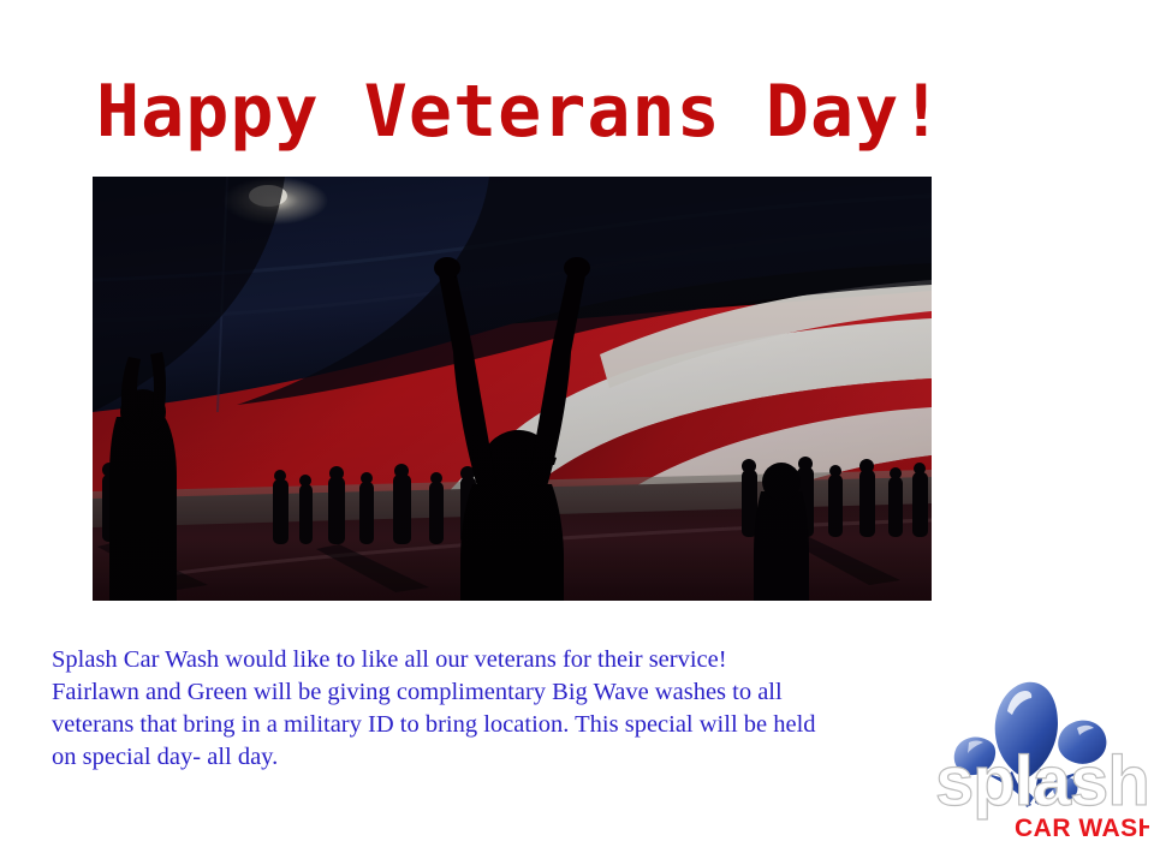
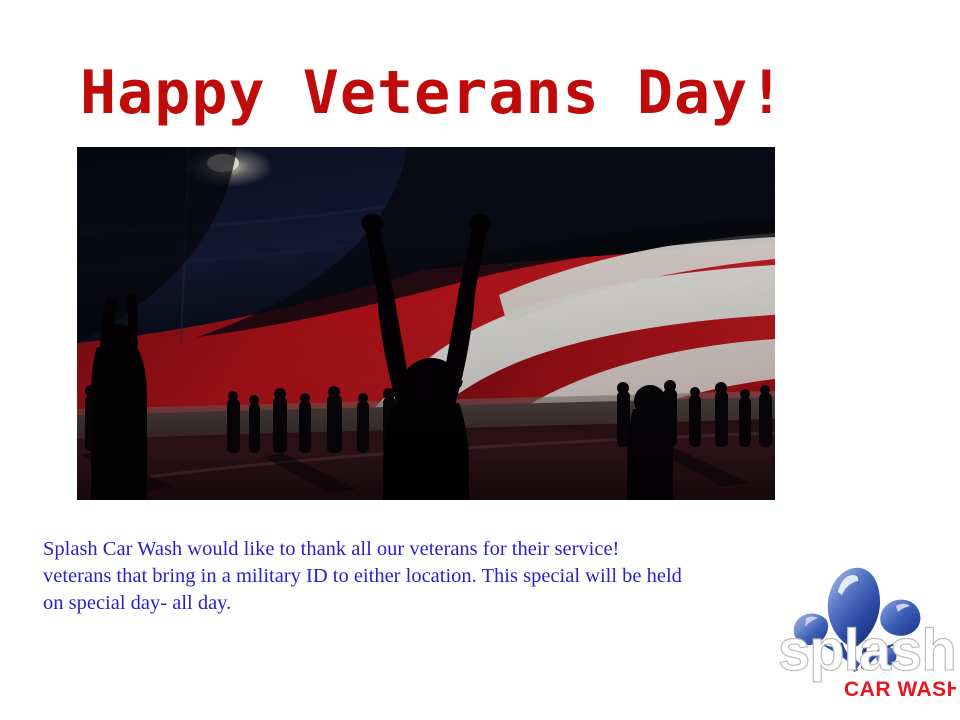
  Happy Veterans Day!
- Splash Car Wash would like to like all our veterans for their service!
+ Splash Car Wash would like to thank all our veterans for their service!
- Fairlawn and Green will be giving complimentary Big Wave washes to all
- veterans that bring in a military ID to bring location. This special will be held
+ veterans that bring in a military ID to either location. This special will be held
  on special day- all day.
  splash
  CAR WASH
